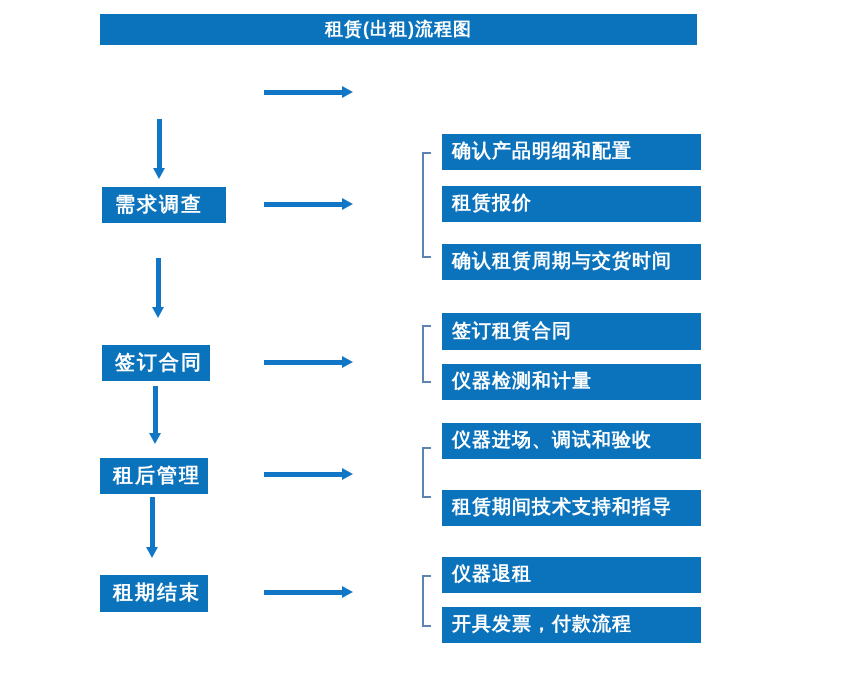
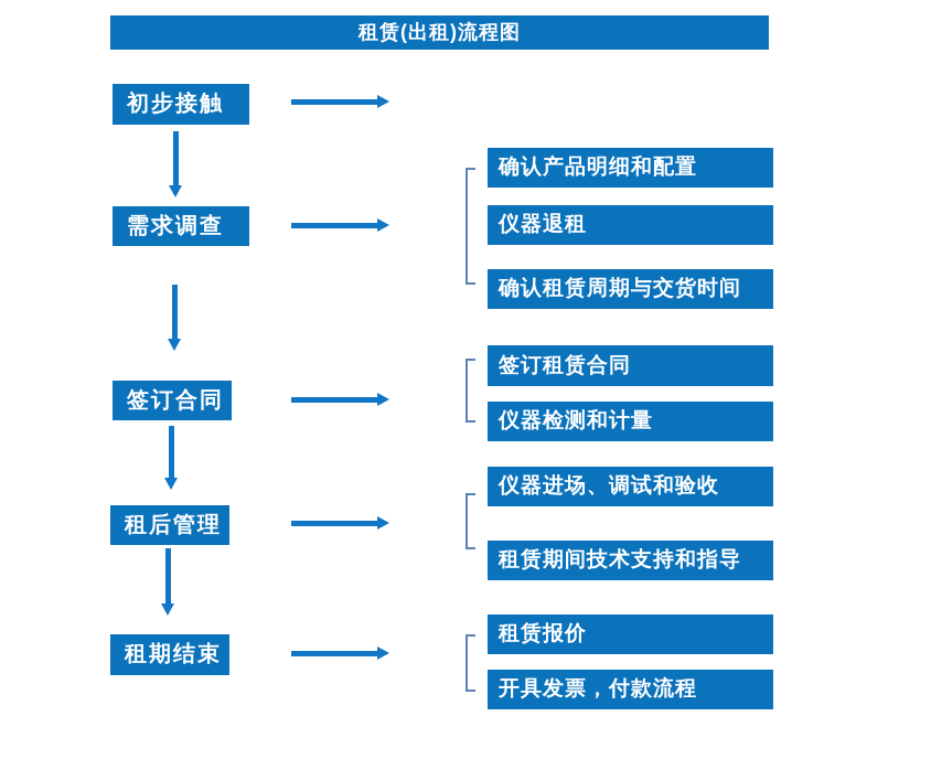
  租赁(出租)流程图
+ 初步接触
  需求调查
  签订合同
  租后管理
  租期结束
  确认产品明细和配置
- 租赁报价
+ 仪器退租
  确认租赁周期与交货时间
  签订租赁合同
  仪器检测和计量
  仪器进场、调试和验收
  租赁期间技术支持和指导
- 仪器退租
+ 租赁报价
  开具发票，付款流程
